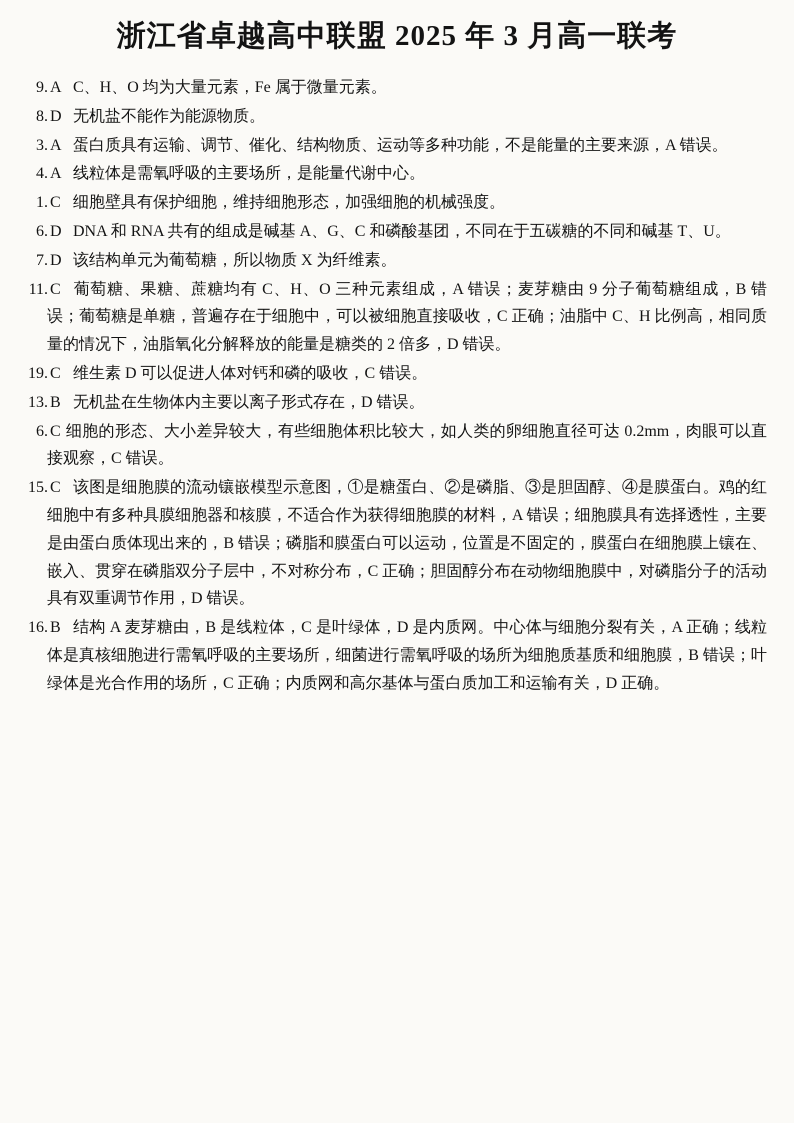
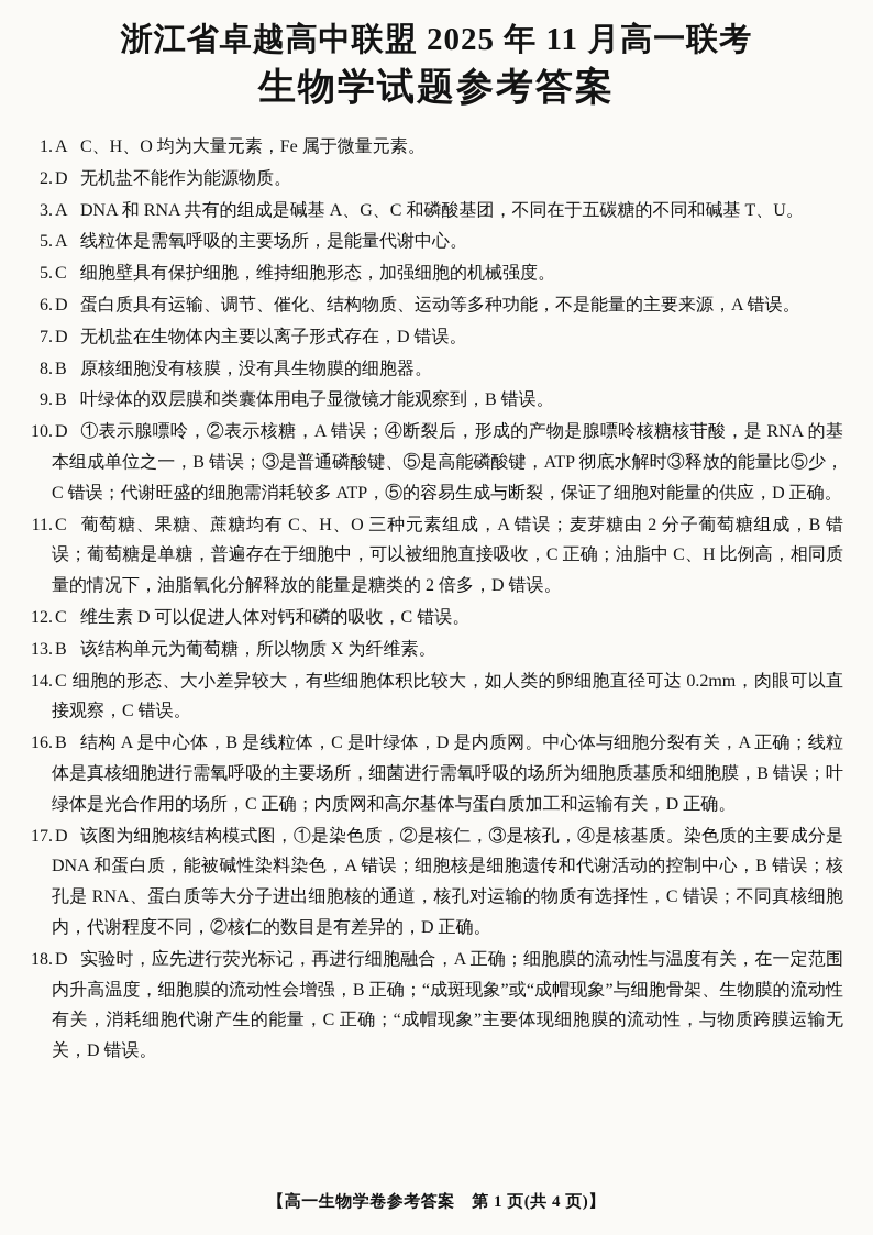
- 浙江省卓越高中联盟 2025 年 3 月高一联考
+ 浙江省卓越高中联盟 2025 年 11 月高一联考
+ 生物学试题参考答案
- 9.A C、H、O 均为大量元素，Fe 属于微量元素。
+ 1.A C、H、O 均为大量元素，Fe 属于微量元素。
- 8.D 无机盐不能作为能源物质。
+ 2.D 无机盐不能作为能源物质。
- 3.A 蛋白质具有运输、调节、催化、结构物质、运动等多种功能，不是能量的主要来源，A 错误。
+ 3.A DNA 和 RNA 共有的组成是碱基 A、G、C 和磷酸基团，不同在于五碳糖的不同和碱基 T、U。
- 4.A 线粒体是需氧呼吸的主要场所，是能量代谢中心。
+ 5.A 线粒体是需氧呼吸的主要场所，是能量代谢中心。
- 1.C 细胞壁具有保护细胞，维持细胞形态，加强细胞的机械强度。
+ 5.C 细胞壁具有保护细胞，维持细胞形态，加强细胞的机械强度。
- 6.D DNA 和 RNA 共有的组成是碱基 A、G、C 和磷酸基团，不同在于五碳糖的不同和碱基 T、U。
+ 6.D 蛋白质具有运输、调节、催化、结构物质、运动等多种功能，不是能量的主要来源，A 错误。
- 7.D 该结构单元为葡萄糖，所以物质 X 为纤维素。
+ 7.D 无机盐在生物体内主要以离子形式存在，D 错误。
+ 8.B 原核细胞没有核膜，没有具生物膜的细胞器。
+ 9.B 叶绿体的双层膜和类囊体用电子显微镜才能观察到，B 错误。
+ 10.D ①表示腺嘌呤，②表示核糖，A 错误；④断裂后，形成的产物是腺嘌呤核糖核苷酸，是 RNA 的基本组成单位之一，B 错误；③是普通磷酸键、⑤是高能磷酸键，ATP 彻底水解时③释放的能量比⑤少，C 错误；代谢旺盛的细胞需消耗较多 ATP，⑤的容易生成与断裂，保证了细胞对能量的供应，D 正确。
- 11.C 葡萄糖、果糖、蔗糖均有 C、H、O 三种元素组成，A 错误；麦芽糖由 9 分子葡萄糖组成，B 错误；葡萄糖是单糖，普遍存在于细胞中，可以被细胞直接吸收，C 正确；油脂中 C、H 比例高，相同质量的情况下，油脂氧化分解释放的能量是糖类的 2 倍多，D 错误。
+ 11.C 葡萄糖、果糖、蔗糖均有 C、H、O 三种元素组成，A 错误；麦芽糖由 2 分子葡萄糖组成，B 错误；葡萄糖是单糖，普遍存在于细胞中，可以被细胞直接吸收，C 正确；油脂中 C、H 比例高，相同质量的情况下，油脂氧化分解释放的能量是糖类的 2 倍多，D 错误。
- 19.C 维生素 D 可以促进人体对钙和磷的吸收，C 错误。
+ 12.C 维生素 D 可以促进人体对钙和磷的吸收，C 错误。
- 13.B 无机盐在生物体内主要以离子形式存在，D 错误。
+ 13.B 该结构单元为葡萄糖，所以物质 X 为纤维素。
- 6.C 细胞的形态、大小差异较大，有些细胞体积比较大，如人类的卵细胞直径可达 0.2mm，肉眼可以直接观察，C 错误。
+ 14.C 细胞的形态、大小差异较大，有些细胞体积比较大，如人类的卵细胞直径可达 0.2mm，肉眼可以直接观察，C 错误。
- 15.C 该图是细胞膜的流动镶嵌模型示意图，①是糖蛋白、②是磷脂、③是胆固醇、④是膜蛋白。鸡的红细胞中有多种具膜细胞器和核膜，不适合作为获得细胞膜的材料，A 错误；细胞膜具有选择透性，主要是由蛋白质体现出来的，B 错误；磷脂和膜蛋白可以运动，位置是不固定的，膜蛋白在细胞膜上镶在、嵌入、贯穿在磷脂双分子层中，不对称分布，C 正确；胆固醇分布在动物细胞膜中，对磷脂分子的活动具有双重调节作用，D 错误。
- 16.B 结构 A 麦芽糖由，B 是线粒体，C 是叶绿体，D 是内质网。中心体与细胞分裂有关，A 正确；线粒体是真核细胞进行需氧呼吸的主要场所，细菌进行需氧呼吸的场所为细胞质基质和细胞膜，B 错误；叶绿体是光合作用的场所，C 正确；内质网和高尔基体与蛋白质加工和运输有关，D 正确。
+ 16.B 结构 A 是中心体，B 是线粒体，C 是叶绿体，D 是内质网。中心体与细胞分裂有关，A 正确；线粒体是真核细胞进行需氧呼吸的主要场所，细菌进行需氧呼吸的场所为细胞质基质和细胞膜，B 错误；叶绿体是光合作用的场所，C 正确；内质网和高尔基体与蛋白质加工和运输有关，D 正确。
+ 17.D 该图为细胞核结构模式图，①是染色质，②是核仁，③是核孔，④是核基质。染色质的主要成分是 DNA 和蛋白质，能被碱性染料染色，A 错误；细胞核是细胞遗传和代谢活动的控制中心，B 错误；核孔是 RNA、蛋白质等大分子进出细胞核的通道，核孔对运输的物质有选择性，C 错误；不同真核细胞内，代谢程度不同，②核仁的数目是有差异的，D 正确。
+ 18.D 实验时，应先进行荧光标记，再进行细胞融合，A 正确；细胞膜的流动性与温度有关，在一定范围内升高温度，细胞膜的流动性会增强，B 正确；“成斑现象”或“成帽现象”与细胞骨架、生物膜的流动性有关，消耗细胞代谢产生的能量，C 正确；“成帽现象”主要体现细胞膜的流动性，与物质跨膜运输无关，D 错误。
+ 【高一生物学卷参考答案 第 1 页(共 4 页)】
